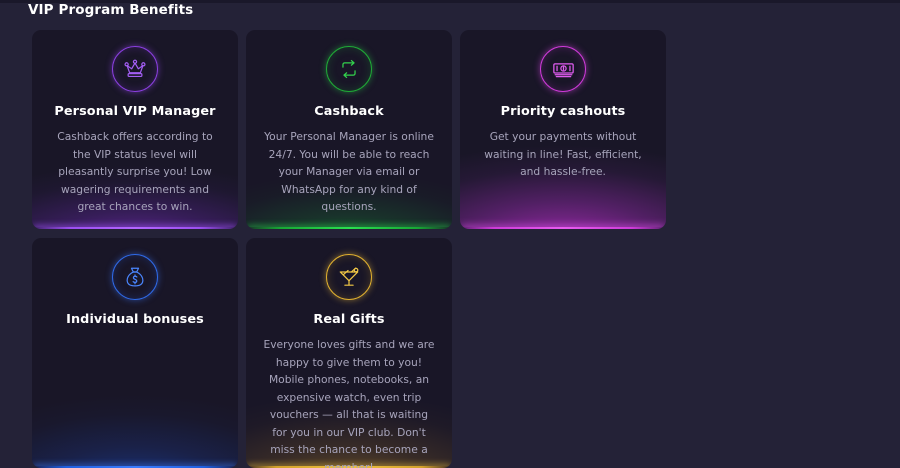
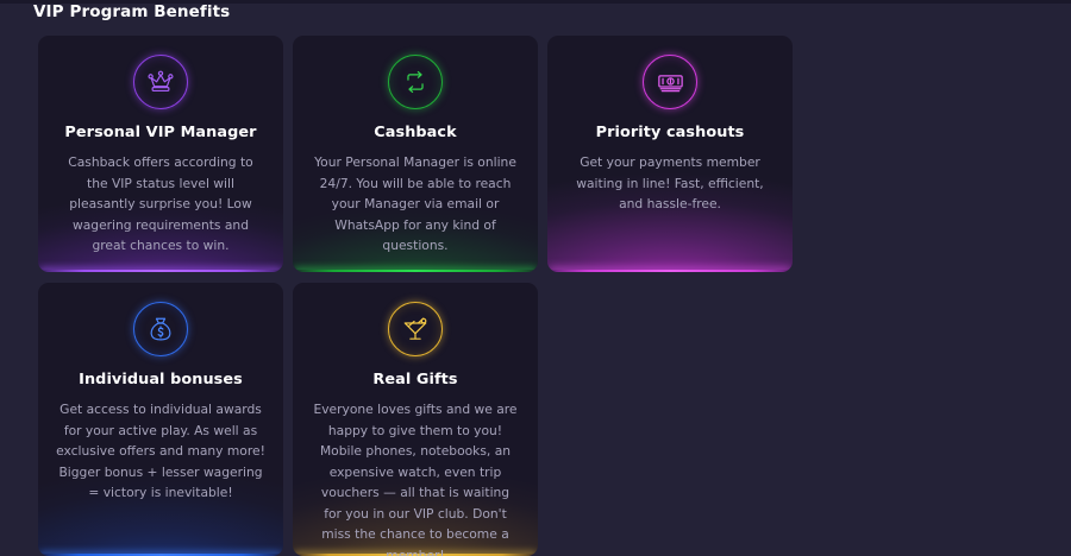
  VIP Program Benefits
  Personal VIP Manager
  Cashback offers according to the VIP status level will pleasantly surprise you! Low wagering requirements and great chances to win.
  Cashback
  Your Personal Manager is online 24/7. You will be able to reach your Manager via email or WhatsApp for any kind of questions.
  Priority cashouts
- Get your payments without waiting in line! Fast, efficient, and hassle-free.
+ Get your payments member waiting in line! Fast, efficient, and hassle-free.
  Individual bonuses
+ Get access to individual awards for your active play. As well as exclusive offers and many more! Bigger bonus + lesser wagering = victory is inevitable!
  Real Gifts
  Everyone loves gifts and we are happy to give them to you! Mobile phones, notebooks, an expensive watch, even trip vouchers — all that is waiting for you in our VIP club. Don't miss the chance to become a member!
